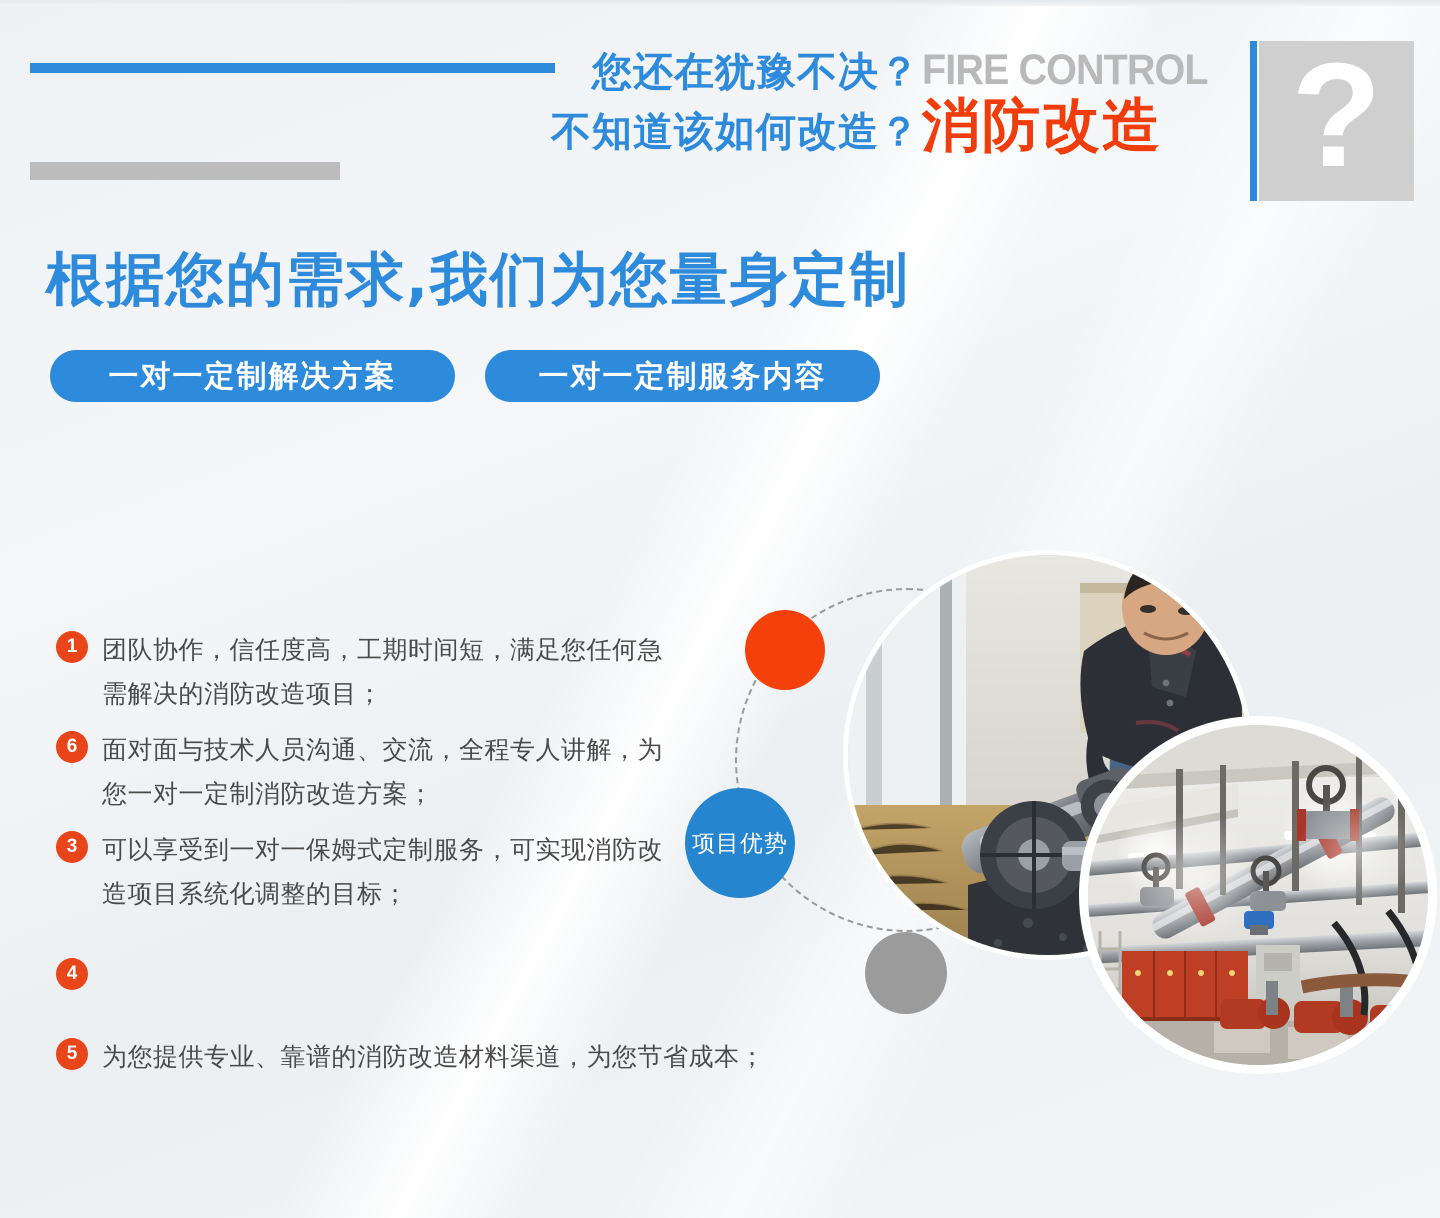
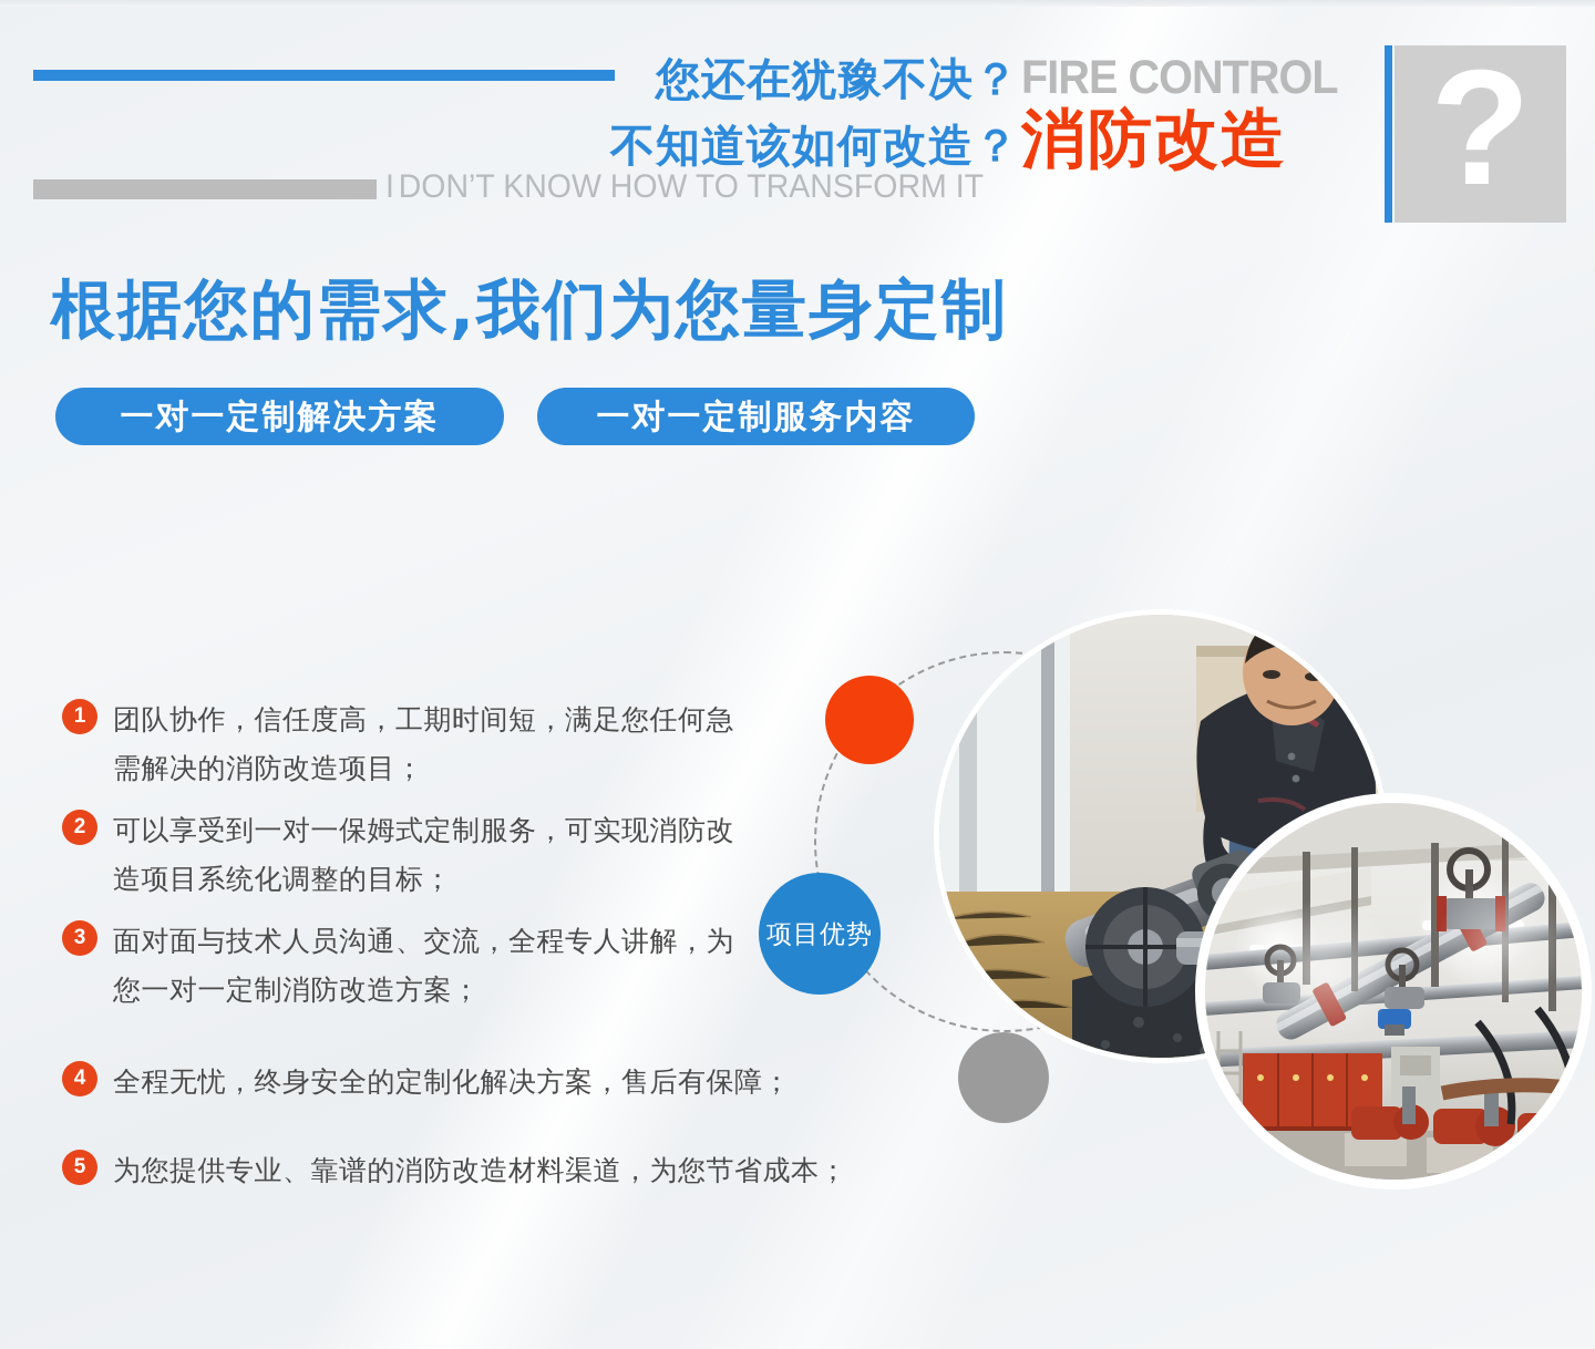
  您还在犹豫不决？
  不知道该如何改造？
  FIRE CONTROL
  消防改造
+ IDON’T KNOW HOW TO TRANSFORM IT
  ?
  根据您的需求,我们为您量身定制
  一对一定制解决方案
  一对一定制服务内容
  1
  团队协作，信任度高，工期时间短，满足您任何急需解决的消防改造项目；
- 6
+ 2
- 面对面与技术人员沟通、交流，全程专人讲解，为您一对一定制消防改造方案；
+ 可以享受到一对一保姆式定制服务，可实现消防改造项目系统化调整的目标；
  3
- 可以享受到一对一保姆式定制服务，可实现消防改造项目系统化调整的目标；
+ 面对面与技术人员沟通、交流，全程专人讲解，为您一对一定制消防改造方案；
  4
+ 全程无忧，终身安全的定制化解决方案，售后有保障；
  5
  为您提供专业、靠谱的消防改造材料渠道，为您节省成本；
  项目优势
